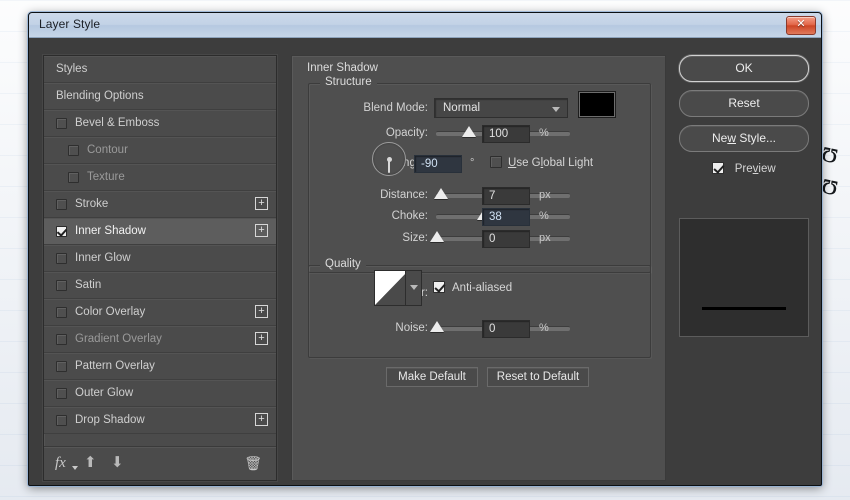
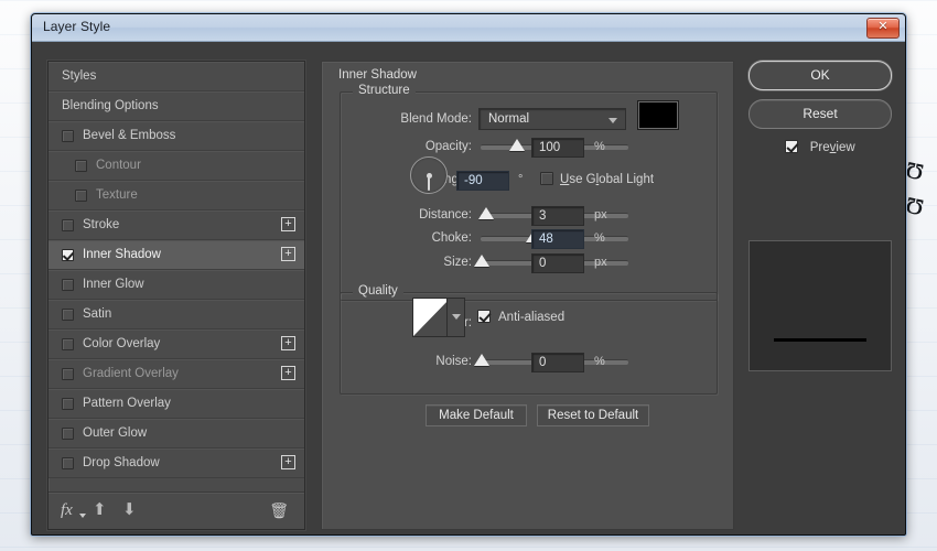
  Layer Style
  ✕
  Styles
  Blending Options
  Bevel & Emboss
  Contour
  Texture
  Stroke
  +
  Inner Shadow
  +
  Inner Glow
  Satin
  Color Overlay
  +
  Gradient Overlay
  +
  Pattern Overlay
  Outer Glow
  Drop Shadow
  +
  fx
  ⬆
  ⬇
  🗑
  Inner Shadow
  Structure
  Blend Mode:
  Normal
  Opacity:
  100
  %
  -90
  °
  Use Global Light
  Distance:
- 7
+ 3
  px
  Choke:
- 38
+ 48
  %
  Size:
  0
  px
  Quality
  Anti-aliased
  Noise:
  0
  %
  Make Default
  Reset to Default
  OK
  Reset
- New Style...
  Preview
